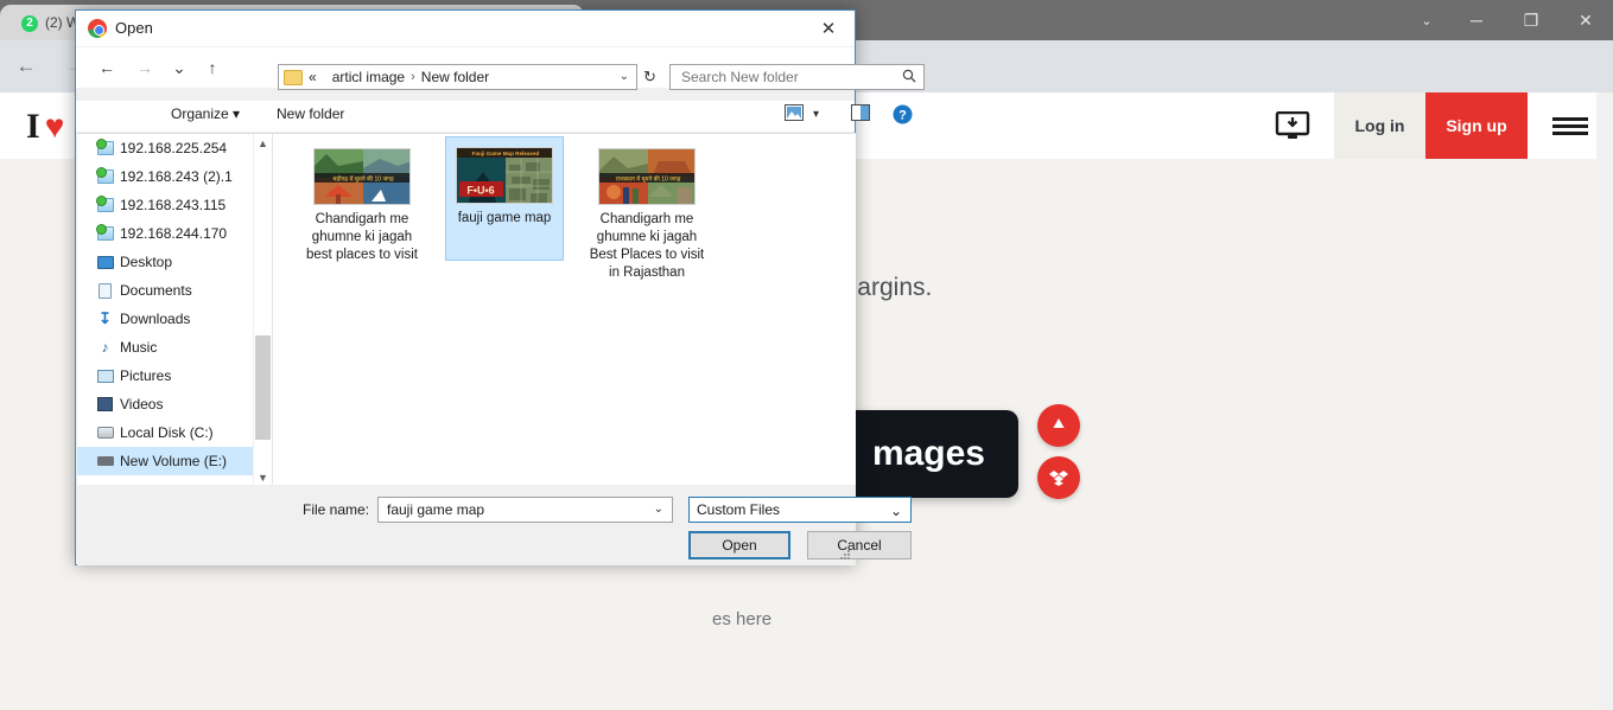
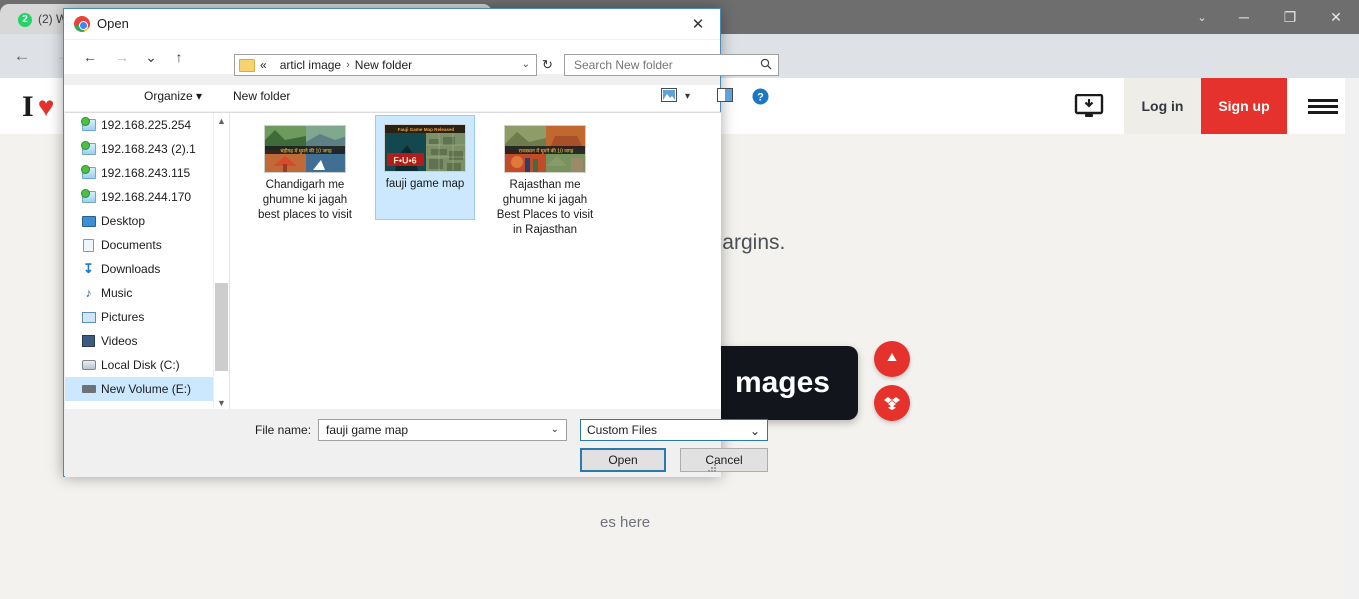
  2
  ⌄
  ─
  ❐
  ✕
  ←
  I
  ♥
  Log in
  Sign up
  mages
  es here
  Open
  ✕
  ←
  →
  ⌄
  ↑
  «
  articl image
  ›
  New folder
  ⌄
  ↻
  Search New folder
  Organize ▾
  New folder
  ▾
  ?
  192.168.225.254
  192.168.243 (2).1
  192.168.243.115
  192.168.244.170
  Desktop
  Documents
  ↧
  Downloads
  ♪
  Music
  Pictures
  Videos
  Local Disk (C:)
  New Volume (E:)
  ▲
  ▼
  Chandigarh me ghumne ki jagah best places to visit
  F•U•6
  fauji game map
- Chandigarh me ghumne ki jagah Best Places to visit in Rajasthan
+ Rajasthan me ghumne ki jagah Best Places to visit in Rajasthan
  File name:
  fauji game map
  ⌄
  Custom Files
  ⌄
  Open
  Cancel
